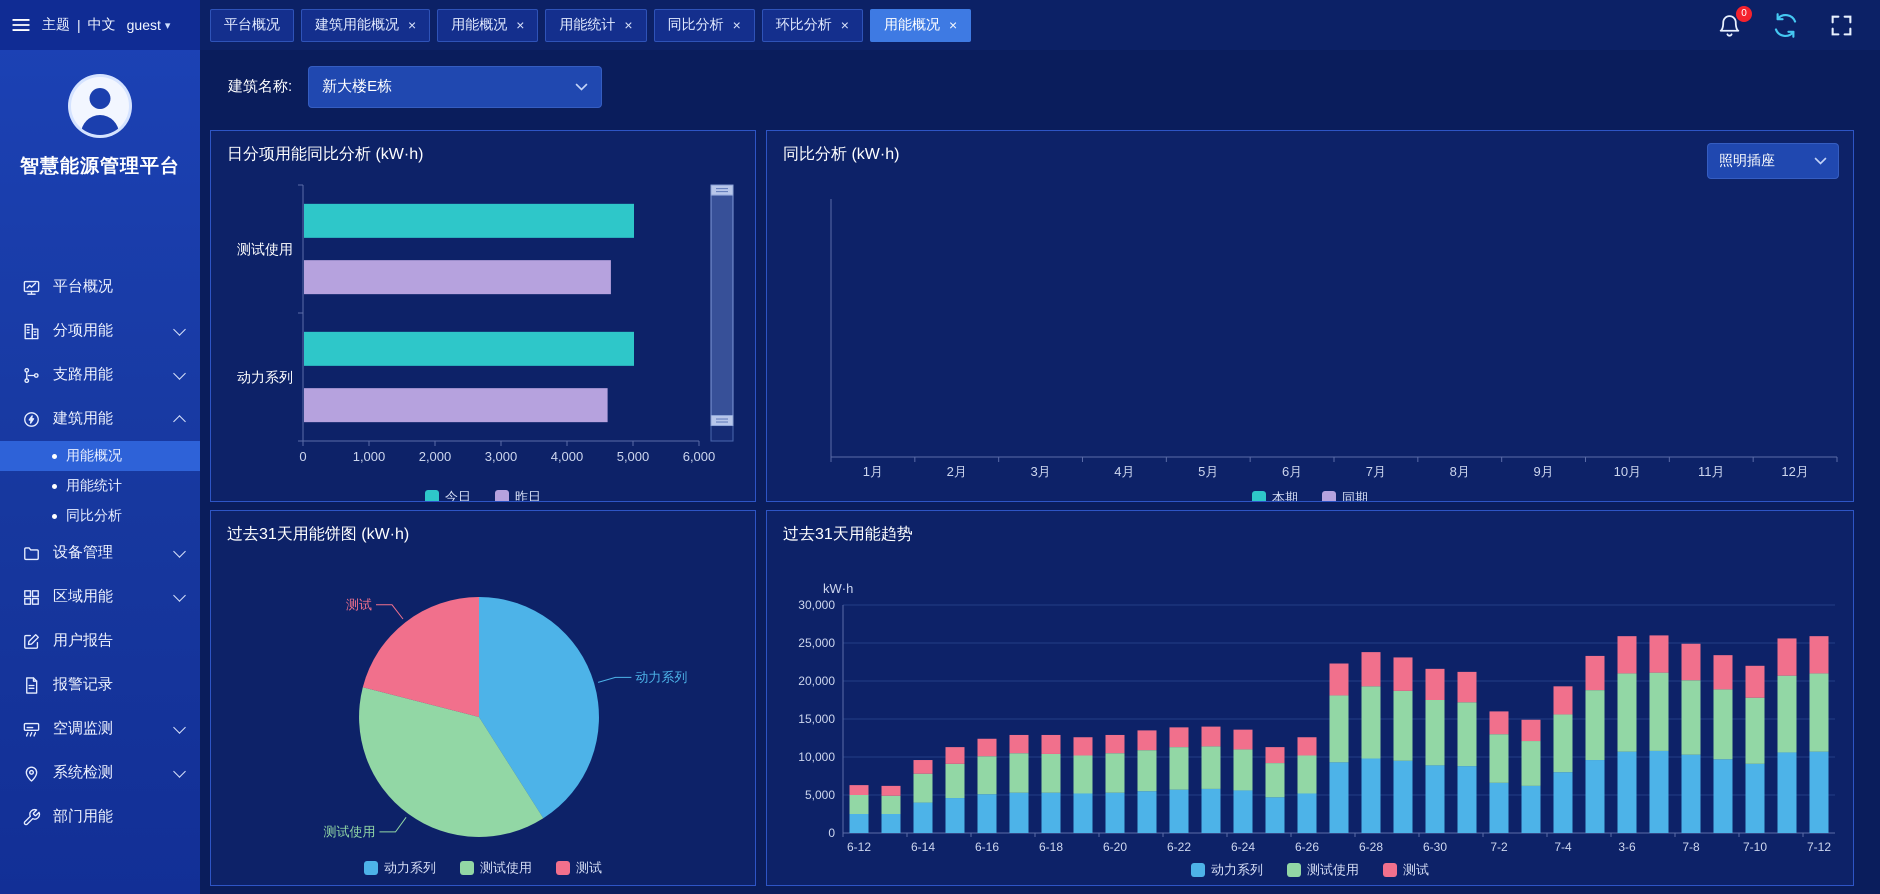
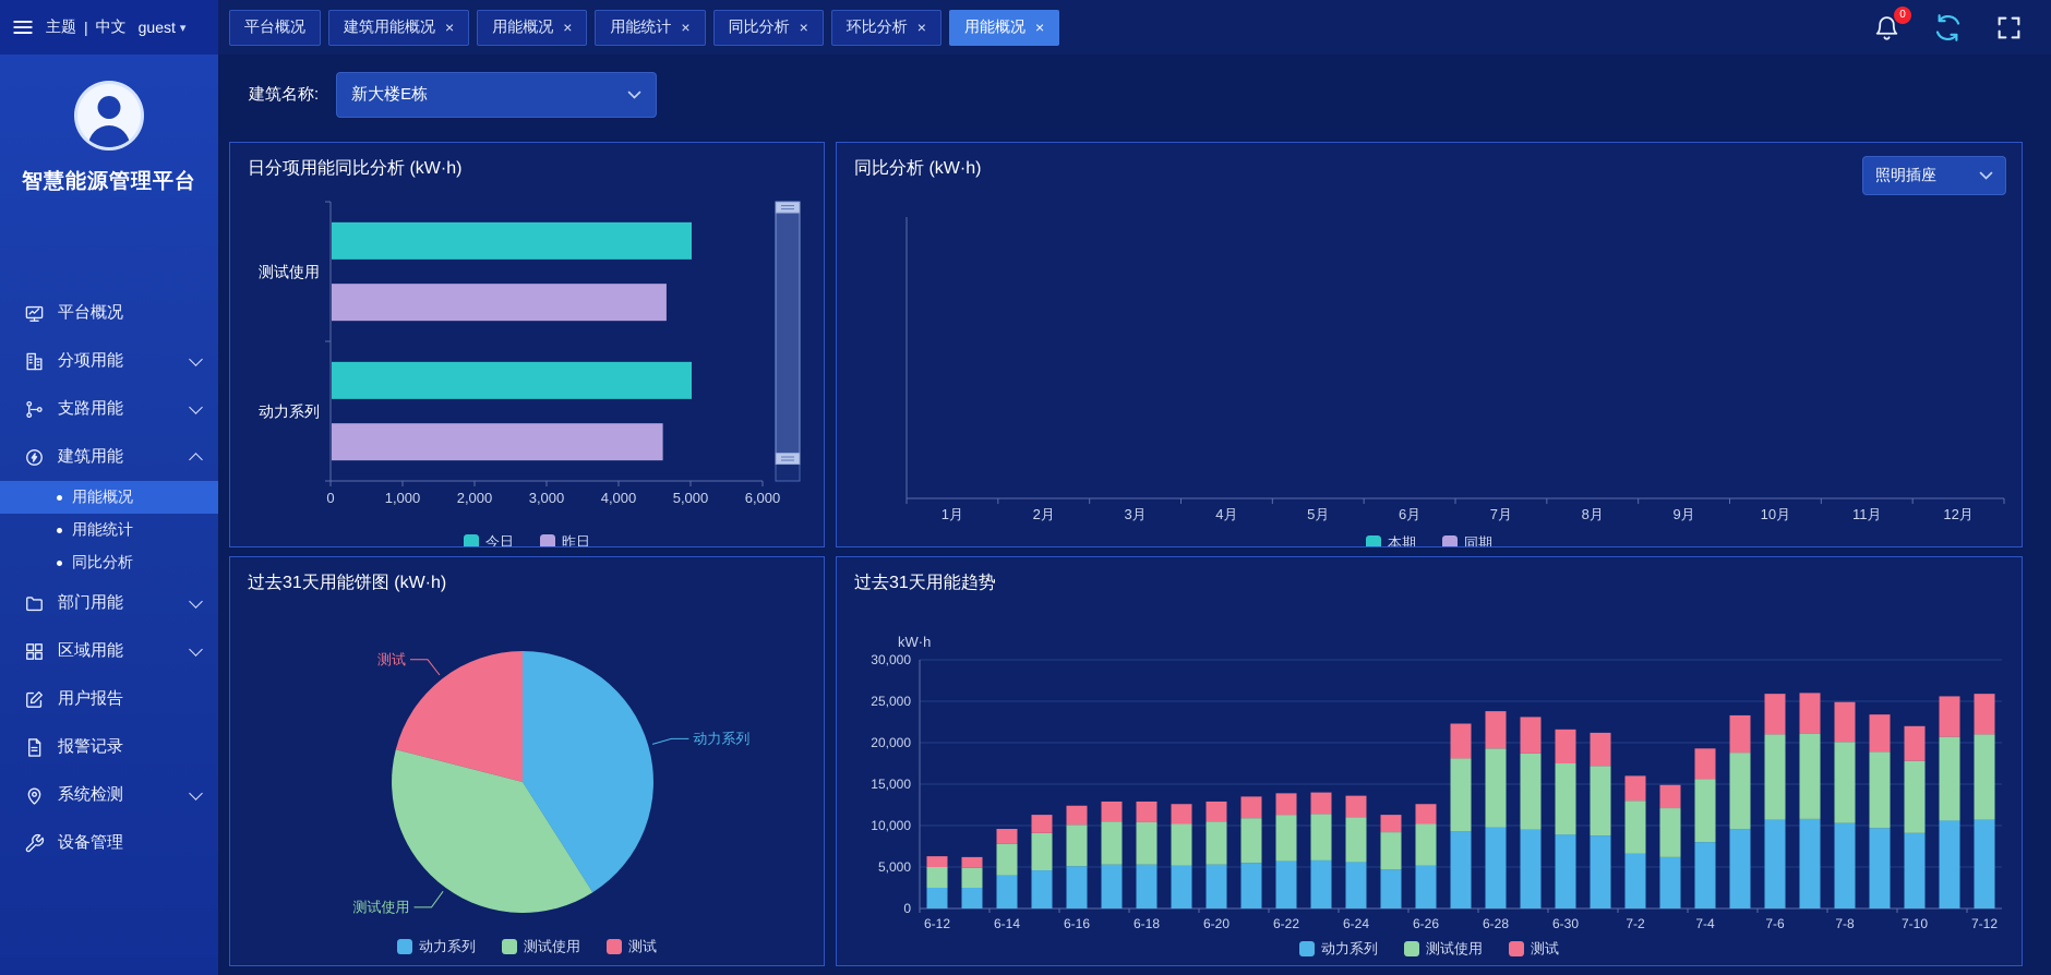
  主题
  |
  中文
  guest
  ▾
  智慧能源管理平台
  平台概况
  分项用能
  支路用能
  建筑用能
  用能概况
  用能统计
  同比分析
- 设备管理
+ 部门用能
  区域用能
  用户报告
  报警记录
- 空调监测
  系统检测
- 部门用能
+ 设备管理
  平台概况
  建筑用能概况
  ×
  用能概况
  ×
  用能统计
  ×
  同比分析
  ×
  环比分析
  ×
  用能概况
  ×
  0
  建筑名称:
  新大楼E栋
  日分项用能同比分析 (kW·h)
  0
  1,000
  2,000
  3,000
  4,000
  5,000
  6,000
  测试使用
  动力系列
  今日
  昨日
  同比分析 (kW·h)
  照明插座
  1月
  2月
  3月
  4月
  5月
  6月
  7月
  8月
  9月
  10月
  11月
  12月
  本期
  同期
  过去31天用能饼图 (kW·h)
  动力系列
  测试使用
  测试
  动力系列
  测试使用
  测试
  过去31天用能趋势
  0
  5,000
  10,000
  15,000
  20,000
  25,000
  30,000
  kW·h
  6-12
  6-14
  6-16
  6-18
  6-20
  6-22
  6-24
  6-26
  6-28
  6-30
  7-2
  7-4
- 3-6
+ 7-6
  7-8
  7-10
  7-12
  动力系列
  测试使用
  测试
